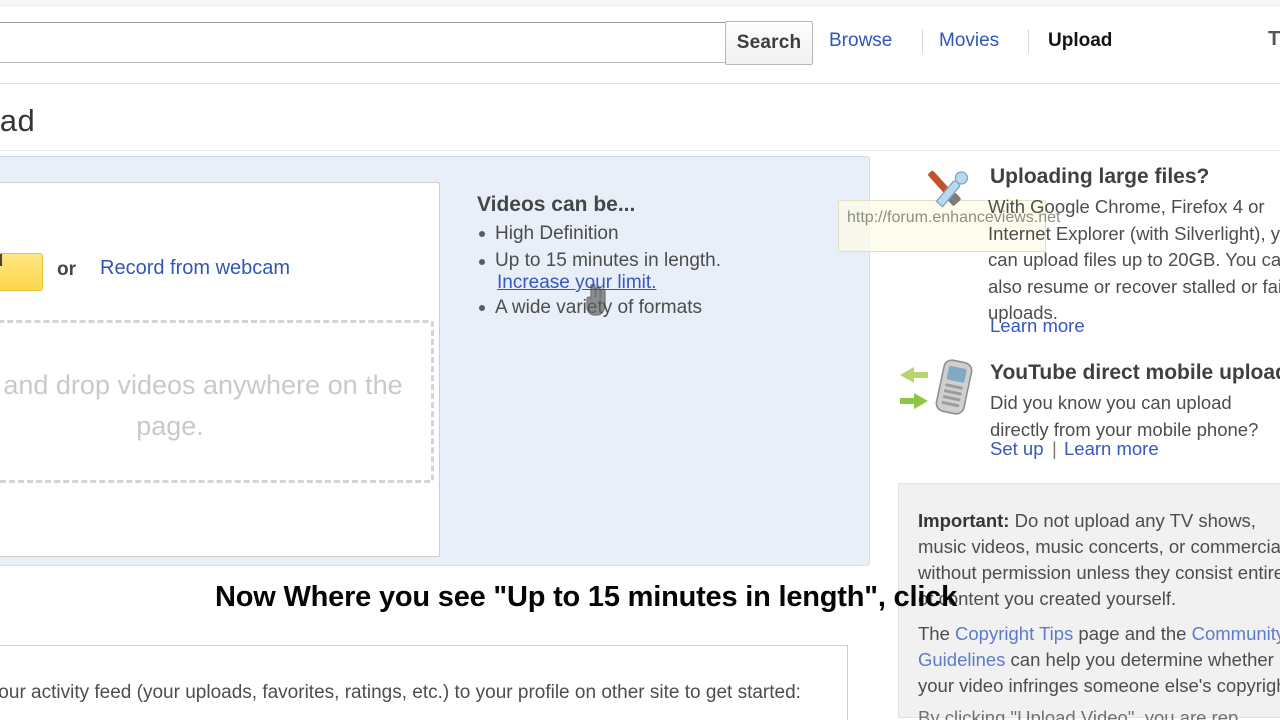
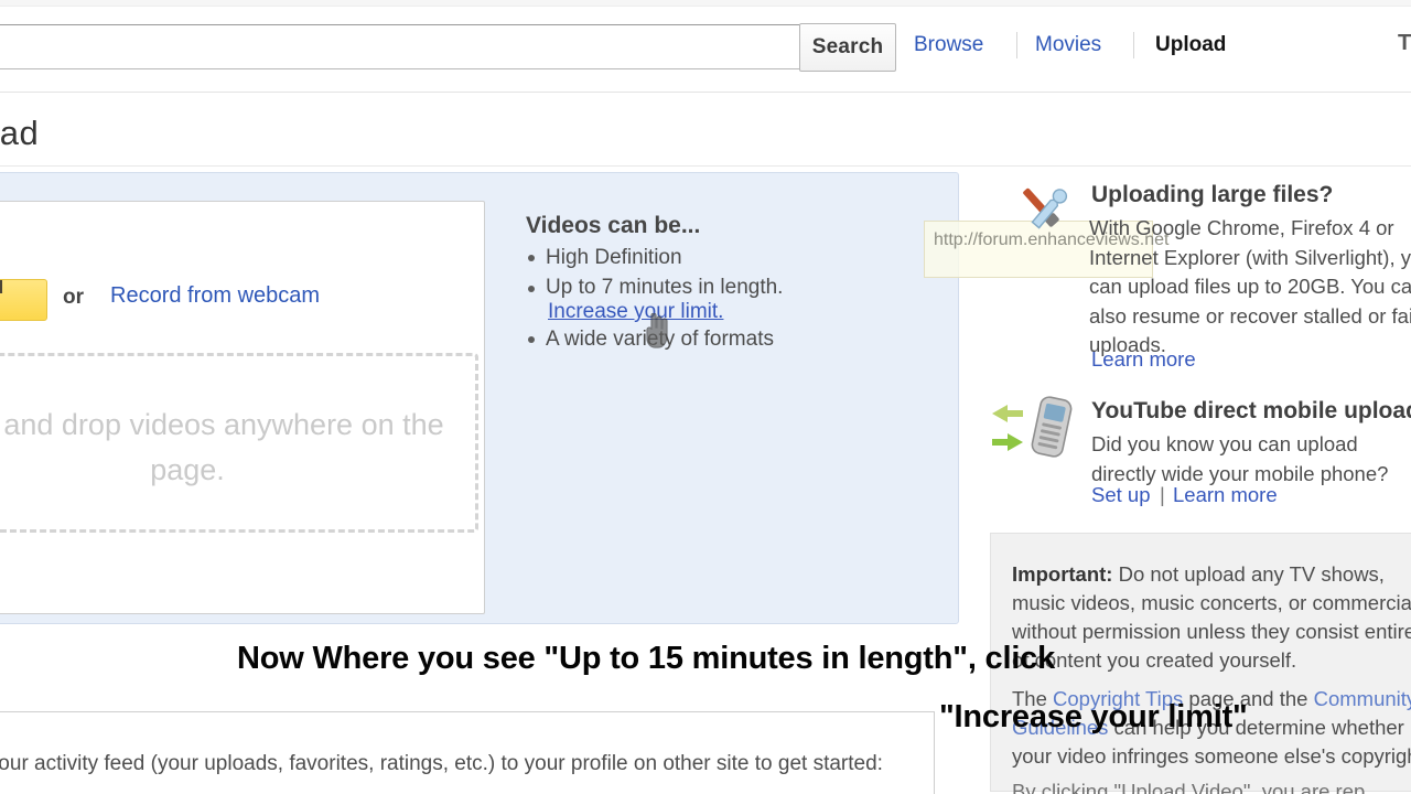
  Search
  Browse
  Movies
  Upload
  T
  or
  Record from webcam
  and drop videos anywhere on the page.
  Videos can be...
  High Definition
- Up to 15 minutes in length.
+ Up to 7 minutes in length.
  Increase your limit.
  A wide variety of formats
  http://forum.enhanceviews.
  Uploading large files?
  With Google Chrome, Firefox 4 or Internet Explorer (with Silverlight), y can upload files up to 20GB. You ca also resume or recover stalled or fa uploads.
  Learn more
  YouTube direct mobile uploa
- Did you know you can upload directly from your mobile phone?
+ Did you know you can upload directly wide your mobile phone?
  Set up
  |
  Learn more
  Important: Do not upload any TV shows, music videos, music concerts, or commercia without permission unless they consist entire of content you created yourself.
  The Copyright Tips page and the Communit Guidelines can help you determine whether your video infringes someone else's copyrig
  By clicking "Upload Video", you are rep
  our activity feed (your uploads, favorites, ratings, etc.) to your profile on other site to get started:
  Now Where you see "Up to 15 minutes in length", click
+ "Increase your limit"
